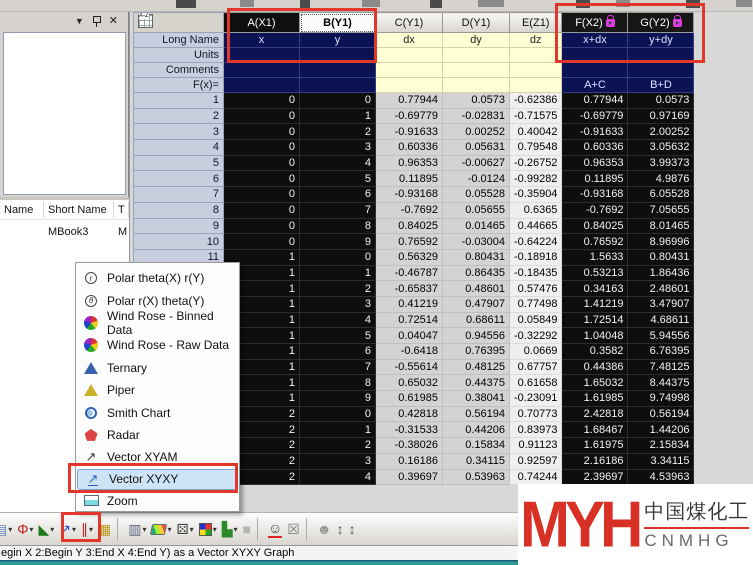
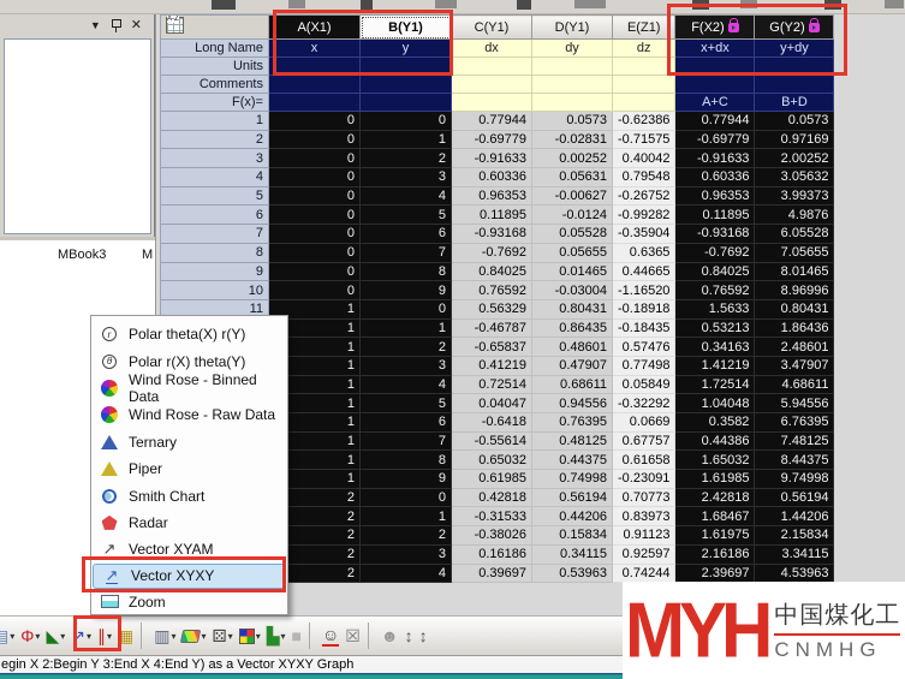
  ▼
  ✕
- Name
- Short Name
- T
  MBook3
  M
  	A(X1)	B(Y1)	C(Y1)	D(Y1)	E(Z1)	F(X2)	G(Y2)
  Long Name	x	y	dx	dy	dz	x+dx	y+dy
  Units
  Comments
  F(x)=						A+C	B+D
  1	0	0	0.77944	0.0573	-0.62386	0.77944	0.0573
  2	0	1	-0.69779	-0.02831	-0.71575	-0.69779	0.97169
  3	0	2	-0.91633	0.00252	0.40042	-0.91633	2.00252
  4	0	3	0.60336	0.05631	0.79548	0.60336	3.05632
  5	0	4	0.96353	-0.00627	-0.26752	0.96353	3.99373
  6	0	5	0.11895	-0.0124	-0.99282	0.11895	4.9876
  7	0	6	-0.93168	0.05528	-0.35904	-0.93168	6.05528
  8	0	7	-0.7692	0.05655	0.6365	-0.7692	7.05655
  9	0	8	0.84025	0.01465	0.44665	0.84025	8.01465
- 10	0	9	0.76592	-0.03004	-0.64224	0.76592	8.96996
+ 10	0	9	0.76592	-0.03004	-1.16520	0.76592	8.96996
  11	1	0	0.56329	0.80431	-0.18918	1.5633	0.80431
  	1	1	-0.46787	0.86435	-0.18435	0.53213	1.86436
  	1	2	-0.65837	0.48601	0.57476	0.34163	2.48601
  	1	3	0.41219	0.47907	0.77498	1.41219	3.47907
  	1	4	0.72514	0.68611	0.05849	1.72514	4.68611
  	1	5	0.04047	0.94556	-0.32292	1.04048	5.94556
  	1	6	-0.6418	0.76395	0.0669	0.3582	6.76395
  	1	7	-0.55614	0.48125	0.67757	0.44386	7.48125
  	1	8	0.65032	0.44375	0.61658	1.65032	8.44375
- 	1	9	0.61985	0.38041	-0.23091	1.61985	9.74998
+ 	1	9	0.61985	0.74998	-0.23091	1.61985	9.74998
  	2	0	0.42818	0.56194	0.70773	2.42818	0.56194
  	2	1	-0.31533	0.44206	0.83973	1.68467	1.44206
  	2	2	-0.38026	0.15834	0.91123	1.61975	2.15834
  	2	3	0.16186	0.34115	0.92597	2.16186	3.34115
  	2	4	0.39697	0.53963	0.74244	2.39697	4.53963
  r
  Polar theta(X) r(Y)
  θ
  Polar r(X) theta(Y)
  Wind Rose - Binned Data
  Wind Rose - Raw Data
  Ternary
  Piper
  Smith Chart
  Radar
  ↗
  Vector XYAM
  ↗
  Vector XYXY
  Zoom
  ▤
  ▾
  Φ
  ▾
  ◣
  ▾
  ↗
  ▾
  ∥
  ▾
  ▦
  ▥
  ▾
  ▾
  ⚄
  ▾
  ▾
  ▙
  ▾
  ■
  ☺
  ☒
  ☻
  ↕
  ↕
  egin X 2:Begin Y 3:End X 4:End Y) as a Vector XYXY Graph
  MYH
  中国煤化工
  CNMHG
